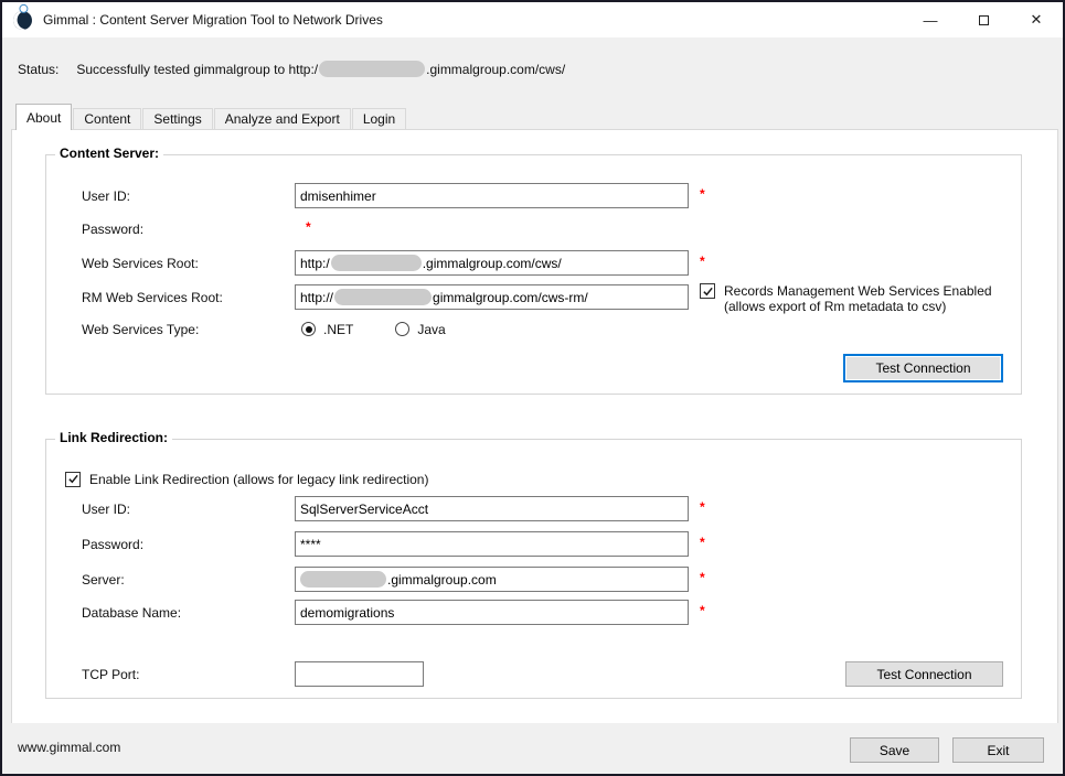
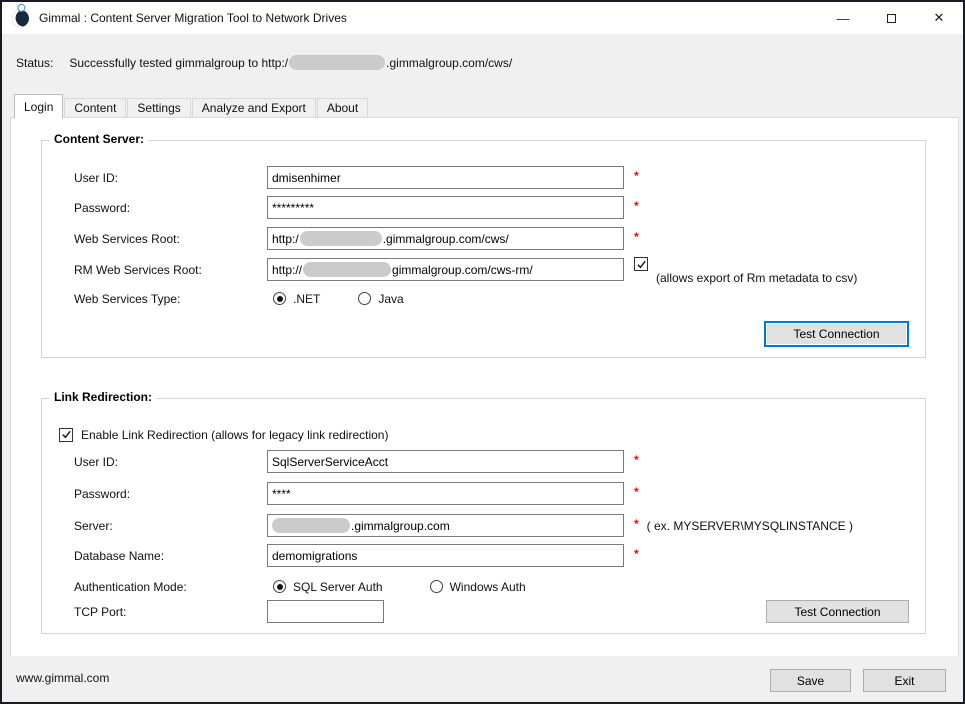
  Gimmal : Content Server Migration Tool to Network Drives
  —
  ✕
  Status:
  Successfully tested gimmalgroup to http:/
  .gimmalgroup.com/cws/
- About
+ Login
  Content
  Settings
  Analyze and Export
- Login
+ About
  Content Server:
  User ID:
  dmisenhimer
  *
  Password:
+ *********
  *
  Web Services Root:
  http:/
  .gimmalgroup.com/cws/
  *
  RM Web Services Root:
  http://
  gimmalgroup.com/cws-rm/
- Records Management Web Services Enabled
  (allows export of Rm metadata to csv)
  Web Services Type:
  .NET
  Java
  Test Connection
  Link Redirection:
  Enable Link Redirection (allows for legacy link redirection)
  User ID:
  SqlServerServiceAcct
  *
  Password:
  ****
  *
  Server:
  .gimmalgroup.com
  *
+ ( ex. MYSERVER\MYSQLINSTANCE )
  Database Name:
  demomigrations
  *
+ Authentication Mode:
+ SQL Server Auth
+ Windows Auth
  TCP Port:
  Test Connection
  www.gimmal.com
  Save
  Exit
